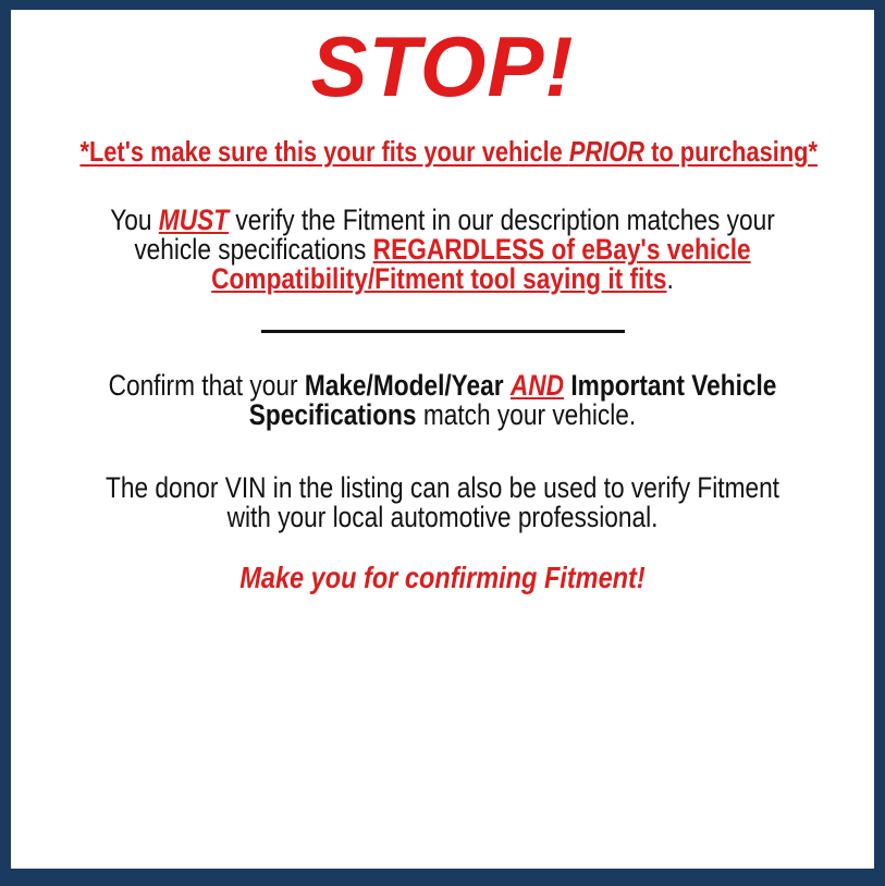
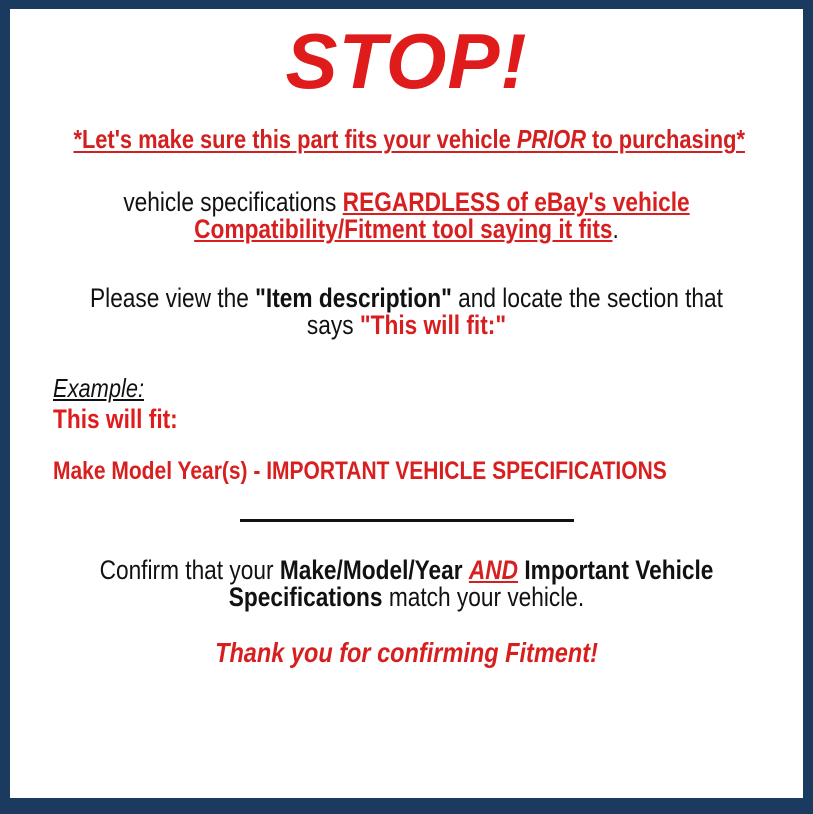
  STOP!
- *Let's make sure this your fits your vehicle PRIOR to purchasing*
+ *Let's make sure this part fits your vehicle PRIOR to purchasing*
- You MUST verify the Fitment in our description matches your
  vehicle specifications REGARDLESS of eBay's vehicle
  Compatibility/Fitment tool saying it fits.
+ Please view the "Item description" and locate the section that
+ says "This will fit:"
+ Example:
+ This will fit:
+ Make Model Year(s) - IMPORTANT VEHICLE SPECIFICATIONS
  Confirm that your Make/Model/Year AND Important Vehicle
  Specifications match your vehicle.
- The donor VIN in the listing can also be used to verify Fitment
- with your local automotive professional.
- Make you for confirming Fitment!
+ Thank you for confirming Fitment!
